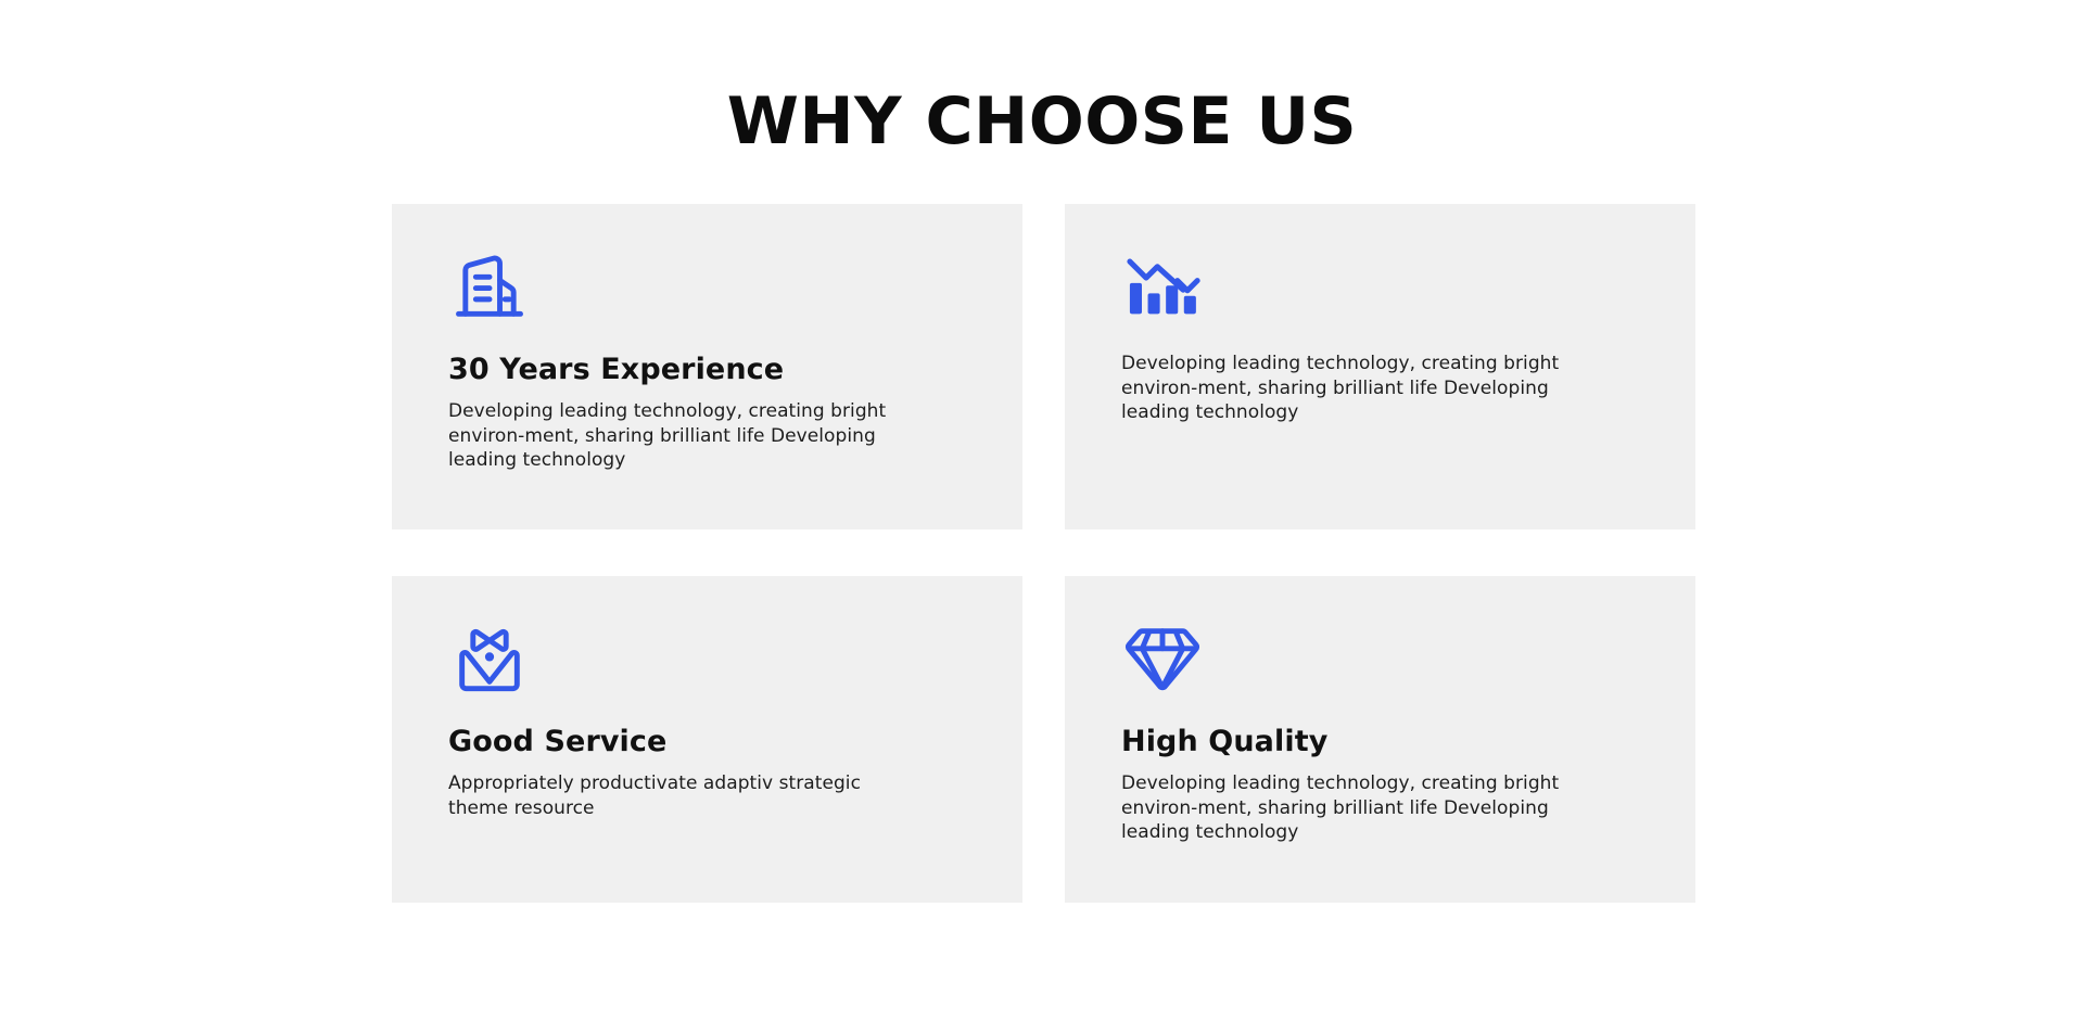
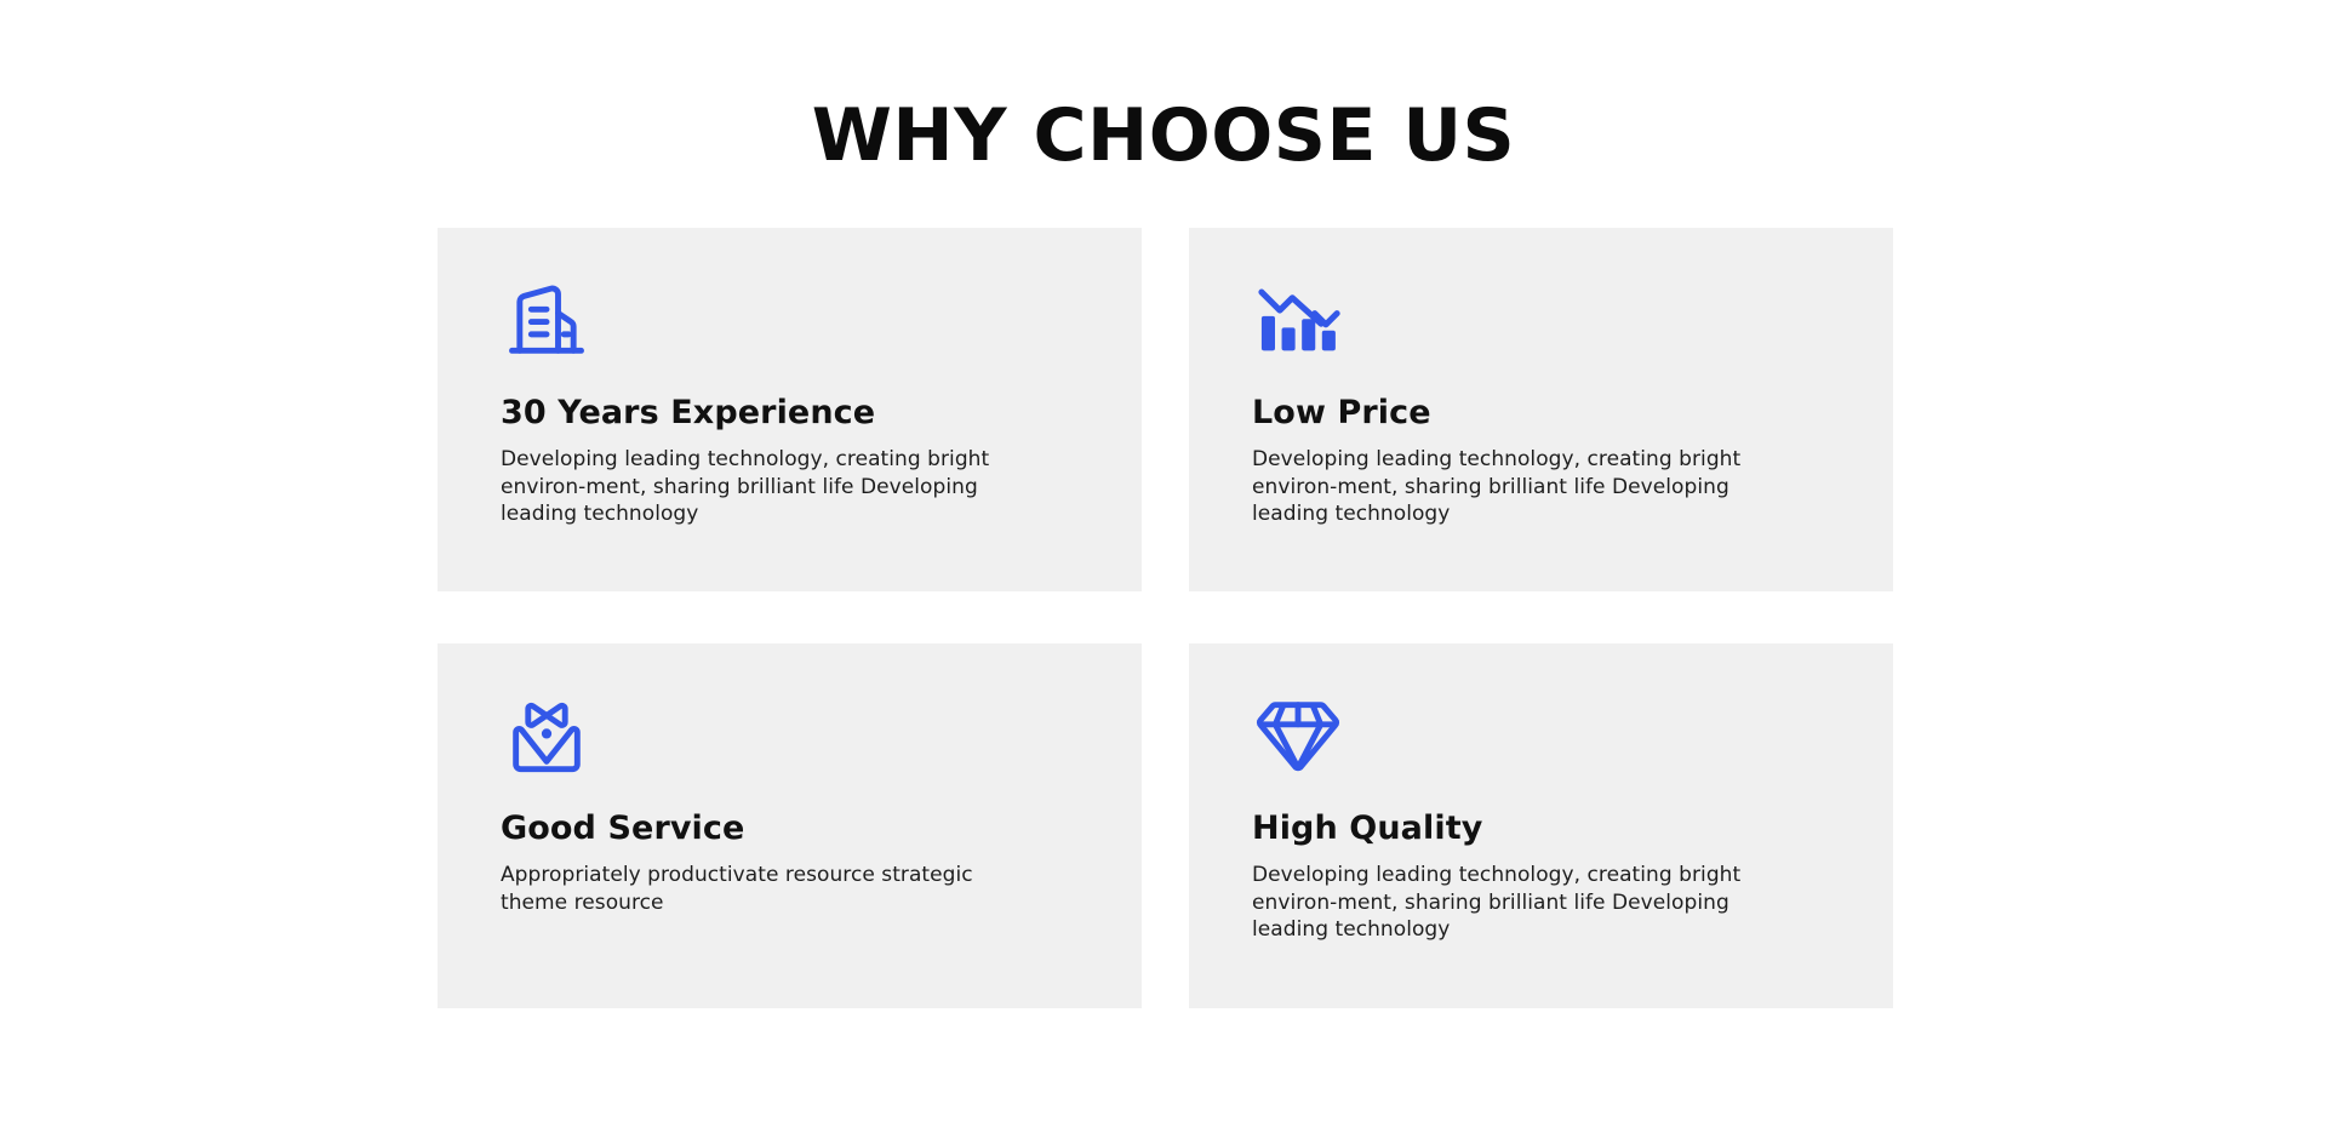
  WHY CHOOSE US
  30 Years Experience
  Developing leading technology, creating bright environ-ment, sharing brilliant life Developing leading technology
+ Low Price
  Developing leading technology, creating bright environ-ment, sharing brilliant life Developing leading technology
  Good Service
- Appropriately productivate adaptiv strategic theme resource
+ Appropriately productivate resource strategic theme resource
  High Quality
  Developing leading technology, creating bright environ-ment, sharing brilliant life Developing leading technology
